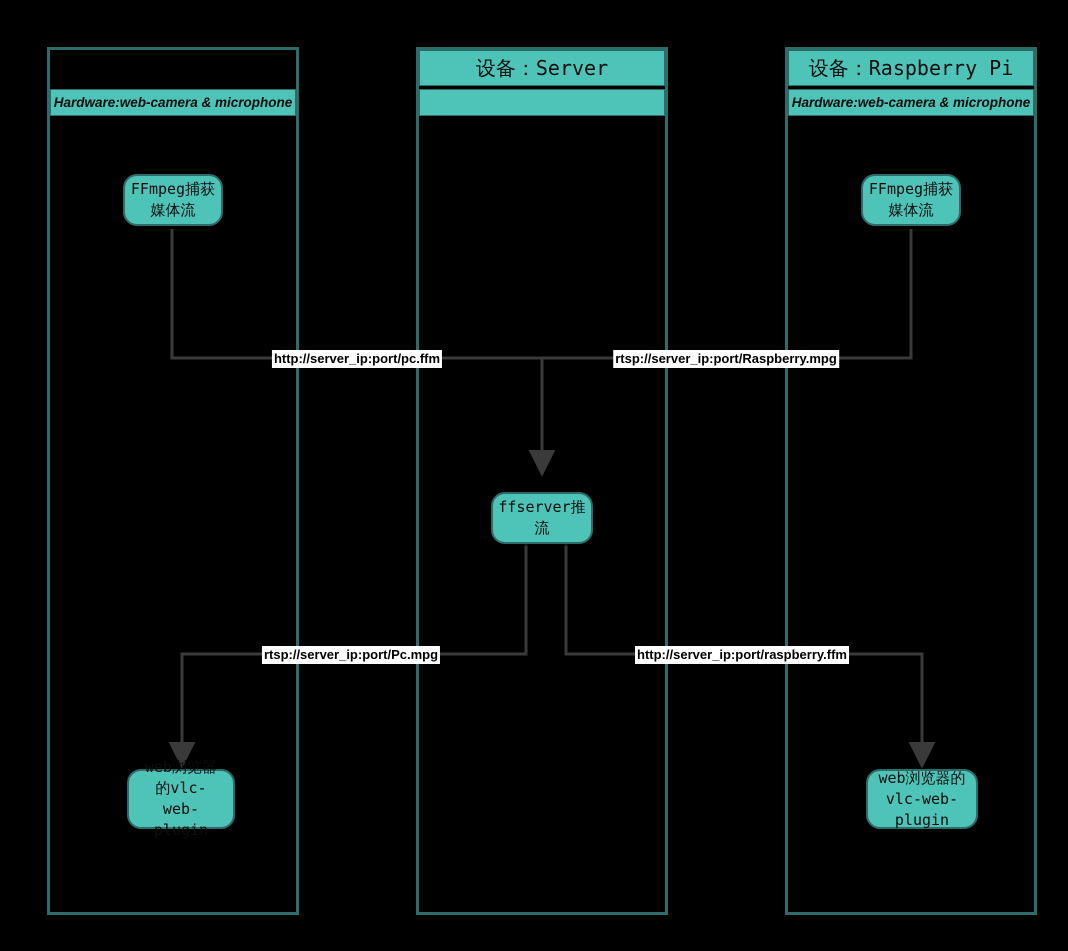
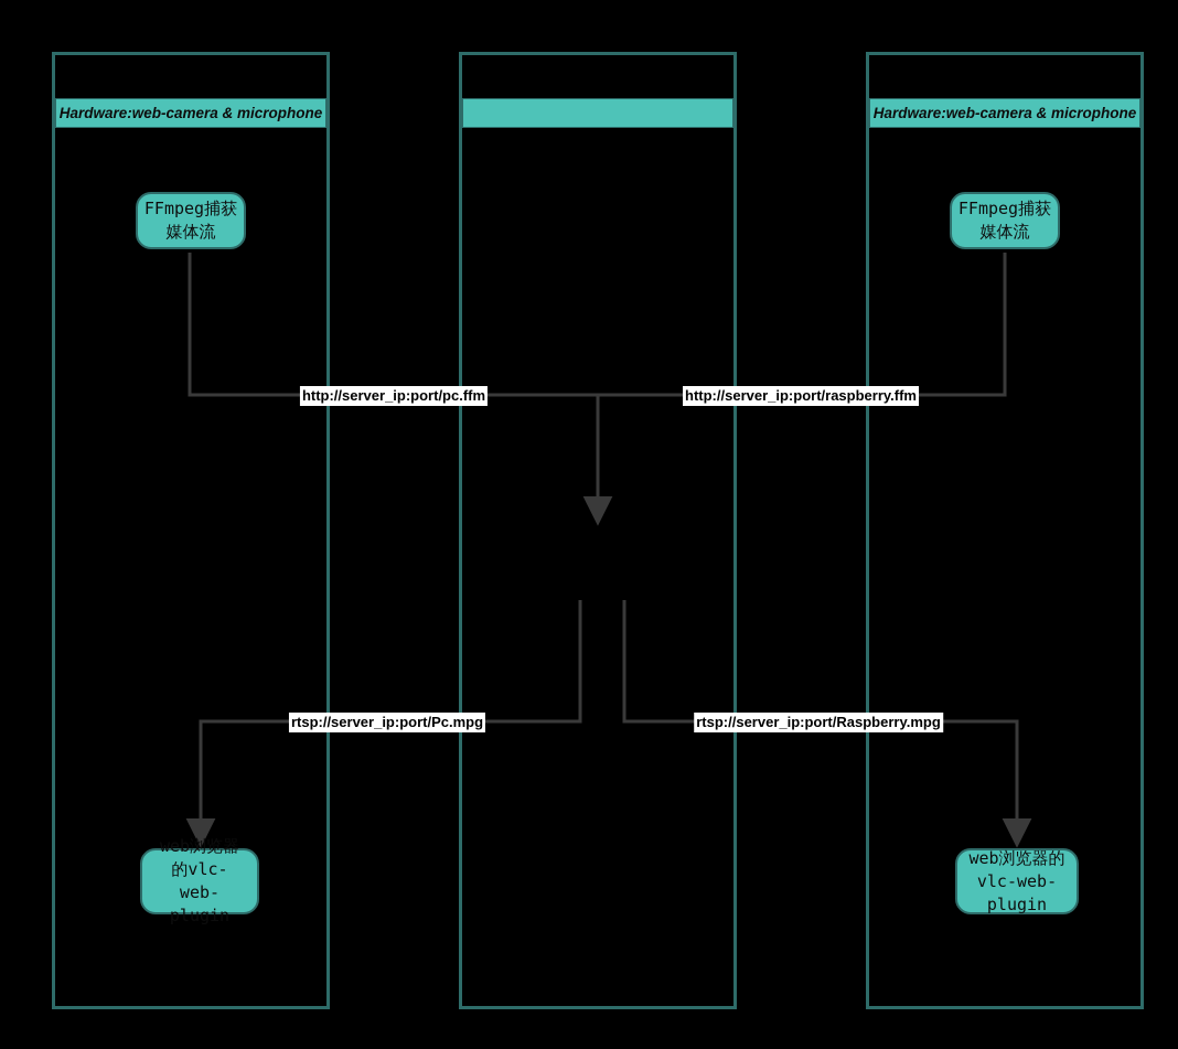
  Hardware:web-camera & microphone
- 设备：Server
- 设备：Raspberry Pi
  Hardware:web-camera & microphone
  FFmpeg捕获媒体流
  FFmpeg捕获媒体流
- ffserver推流
  web浏览器的vlc-web-plugin
  web浏览器的vlc-web-plugin
  http://server_ip:port/pc.ffm
- rtsp://server_ip:port/Raspberry.mpg
+ http://server_ip:port/raspberry.ffm
  rtsp://server_ip:port/Pc.mpg
- http://server_ip:port/raspberry.ffm
+ rtsp://server_ip:port/Raspberry.mpg
